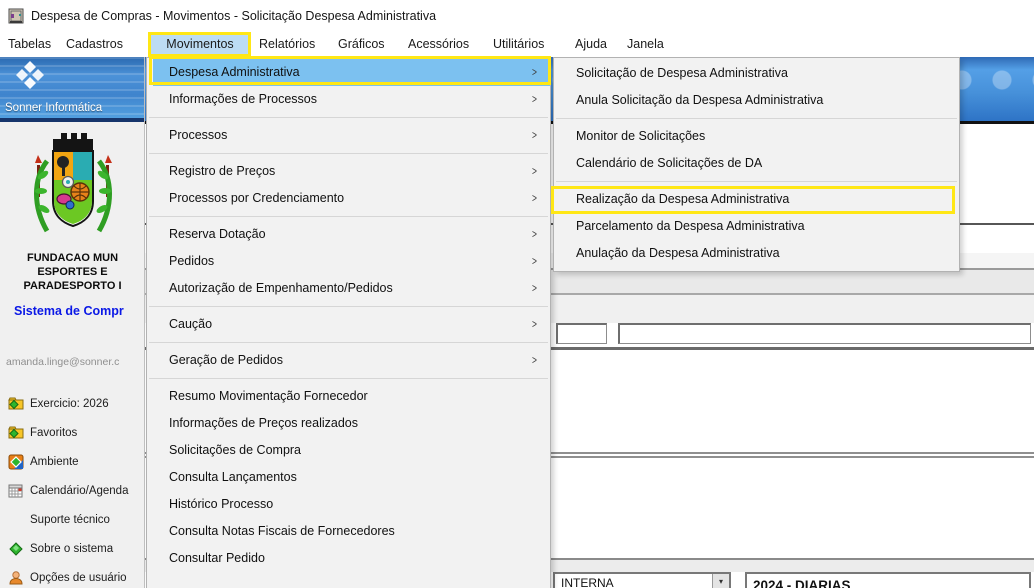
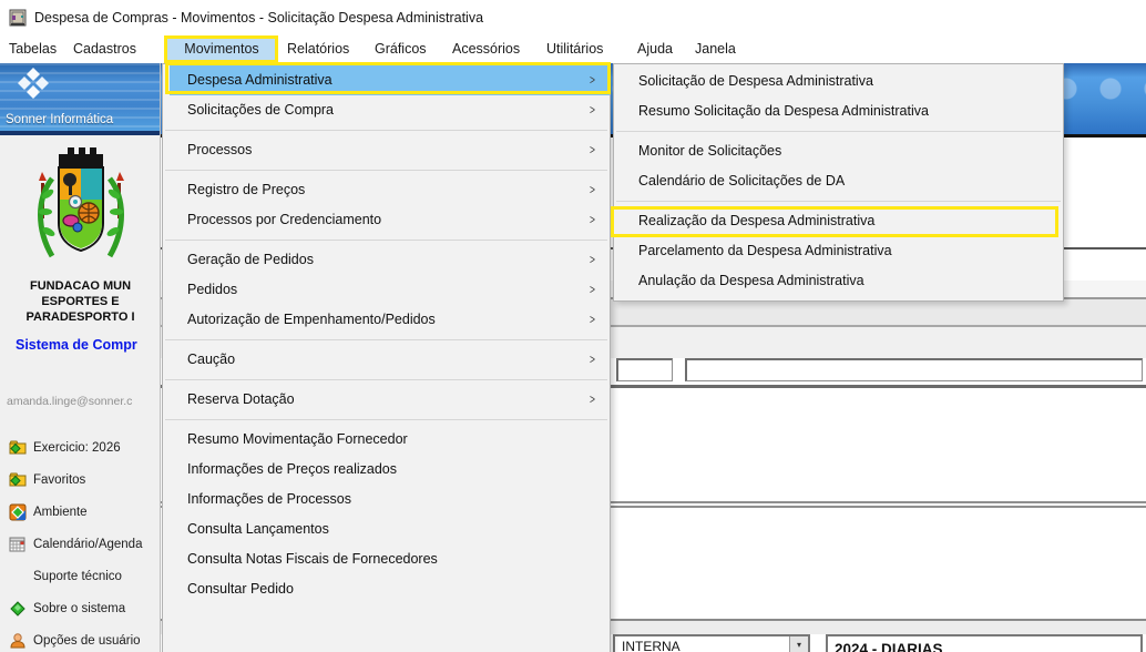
  INTERNA
  ▾
  2024 - DIARIAS
  Sonner Informática
  FUNDACAO MUN
  ESPORTES E
  PARADESPORTO I
  Sistema de Compr
  amanda.linge@sonner.c
  Exercicio: 2026
  Favoritos
  Ambiente
  Calendário/Agenda
  Suporte técnico
  Sobre o sistema
  Opções de usuário
  >
  Despesa Administrativa
  >
- Informações de Processos
+ Solicitações de Compra
  >
  Processos
  >
  Registro de Preços
  >
  Processos por Credenciamento
  >
- Reserva Dotação
+ Geração de Pedidos
  >
  Pedidos
  >
  Autorização de Empenhamento/Pedidos
  >
  Caução
  >
- Geração de Pedidos
+ Reserva Dotação
  Resumo Movimentação Fornecedor
  Informações de Preços realizados
- Solicitações de Compra
+ Informações de Processos
  Consulta Lançamentos
- Histórico Processo
  Consulta Notas Fiscais de Fornecedores
  Consultar Pedido
  Solicitação de Despesa Administrativa
- Anula Solicitação da Despesa Administrativa
+ Resumo Solicitação da Despesa Administrativa
  Monitor de Solicitações
  Calendário de Solicitações de DA
  Realização da Despesa Administrativa
  Parcelamento da Despesa Administrativa
  Anulação da Despesa Administrativa
  Despesa de Compras - Movimentos - Solicitação Despesa Administrativa
  Tabelas
  Cadastros
  Movimentos
  Relatórios
  Gráficos
  Acessórios
  Utilitários
  Ajuda
  Janela
